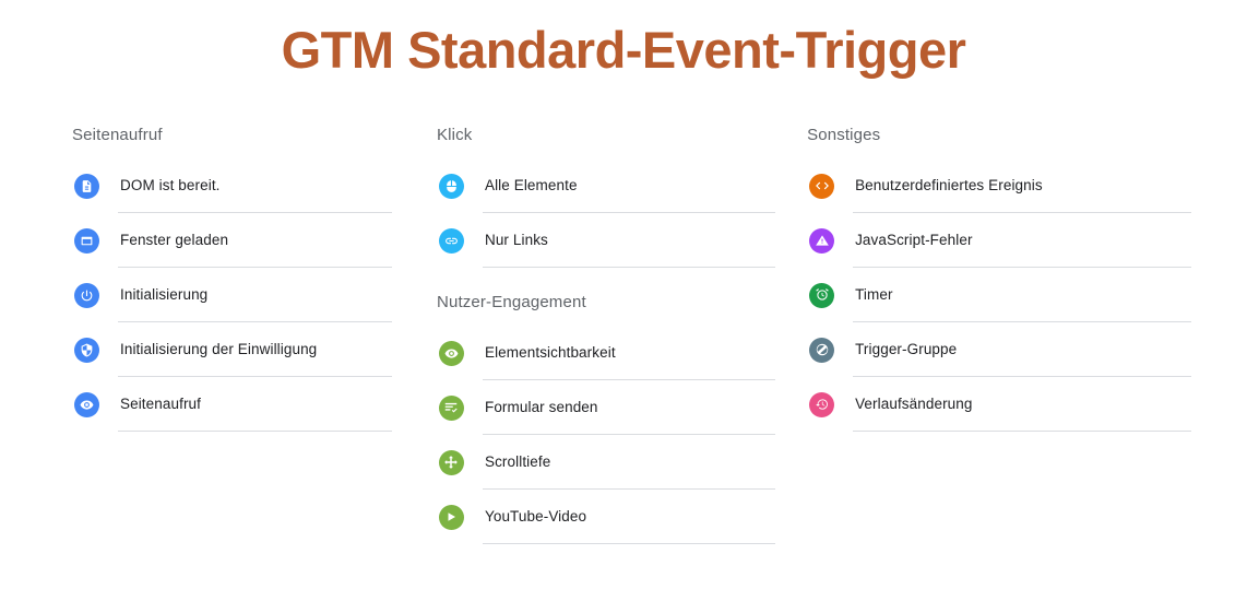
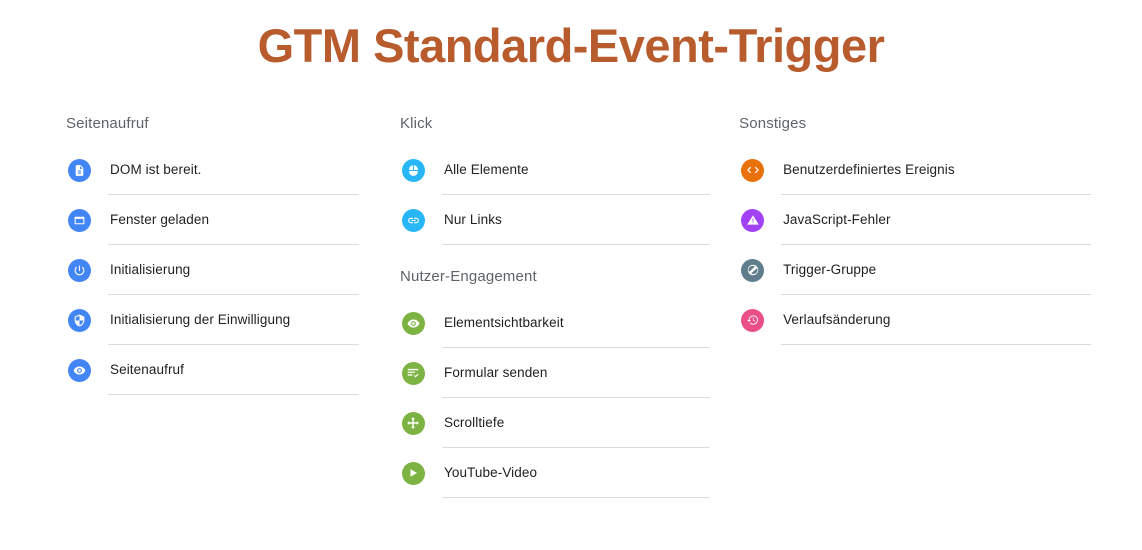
  GTM Standard-Event-Trigger
  Seitenaufruf
  DOM ist bereit.
  Fenster geladen
  Initialisierung
  Initialisierung der Einwilligung
  Seitenaufruf
  Klick
  Alle Elemente
  Nur Links
  Nutzer-Engagement
  Elementsichtbarkeit
  Formular senden
  Scrolltiefe
  YouTube-Video
  Sonstiges
  Benutzerdefiniertes Ereignis
  JavaScript-Fehler
- Timer
  Trigger-Gruppe
  Verlaufsänderung
